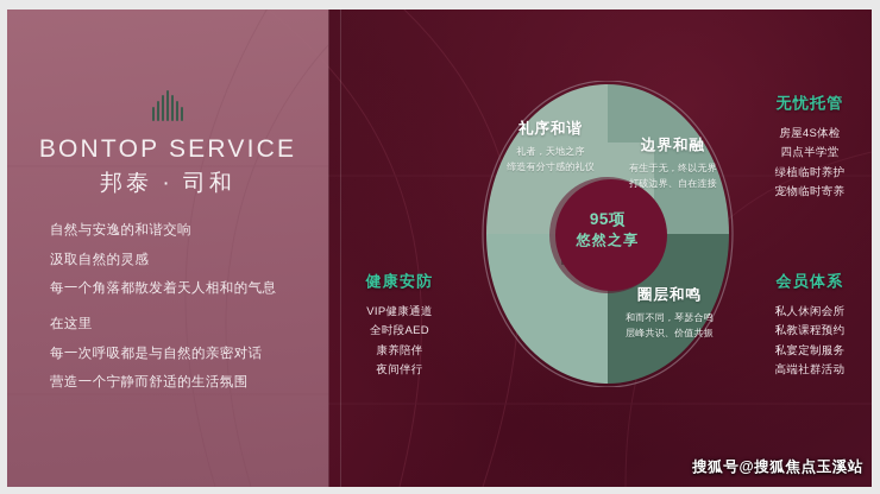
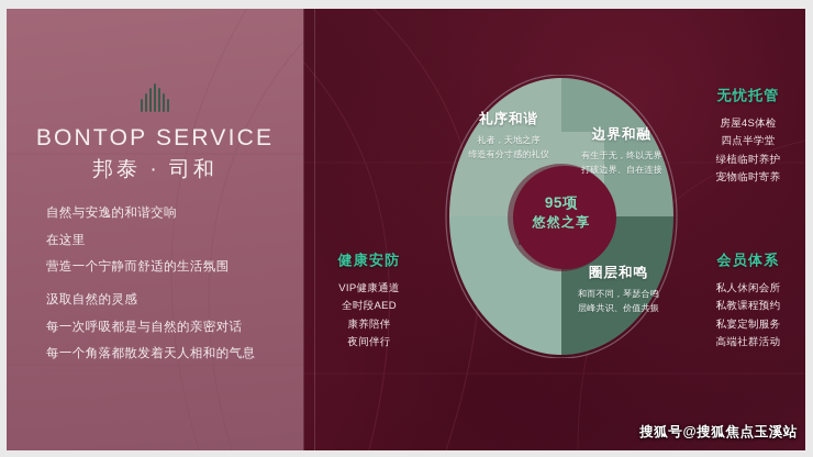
  BONTOP SERVICE
  邦泰 · 司和
  自然与安逸的和谐交响
- 汲取自然的灵感
+ 在这里
- 每一个角落都散发着天人相和的气息
+ 营造一个宁静而舒适的生活氛围
- 在这里
+ 汲取自然的灵感
  每一次呼吸都是与自然的亲密对话
- 营造一个宁静而舒适的生活氛围
+ 每一个角落都散发着天人相和的气息
  健康安防
  VIP健康通道
  全时段AED
  康养陪伴
  夜间伴行
  无忧托管
  房屋4S体检
  四点半学堂
  绿植临时养护
  宠物临时寄养
  会员体系
  私人休闲会所
  私教课程预约
  私宴定制服务
  高端社群活动
  礼序和谐
  礼者，天地之序
  缔造有分寸感的礼仪
  边界和融
  有生于无，终以无界
  打破边界、自在连接
  圈层和鸣
  和而不同，琴瑟合鸣
  层峰共识、价值共振
  95项
  悠然之享
  搜狐号@搜狐焦点玉溪站
